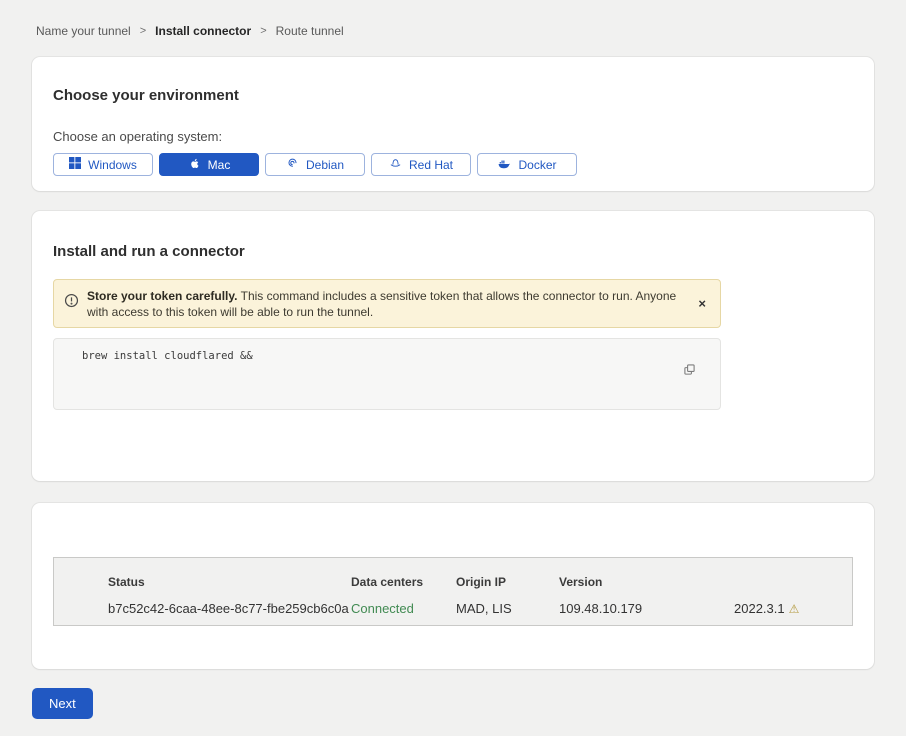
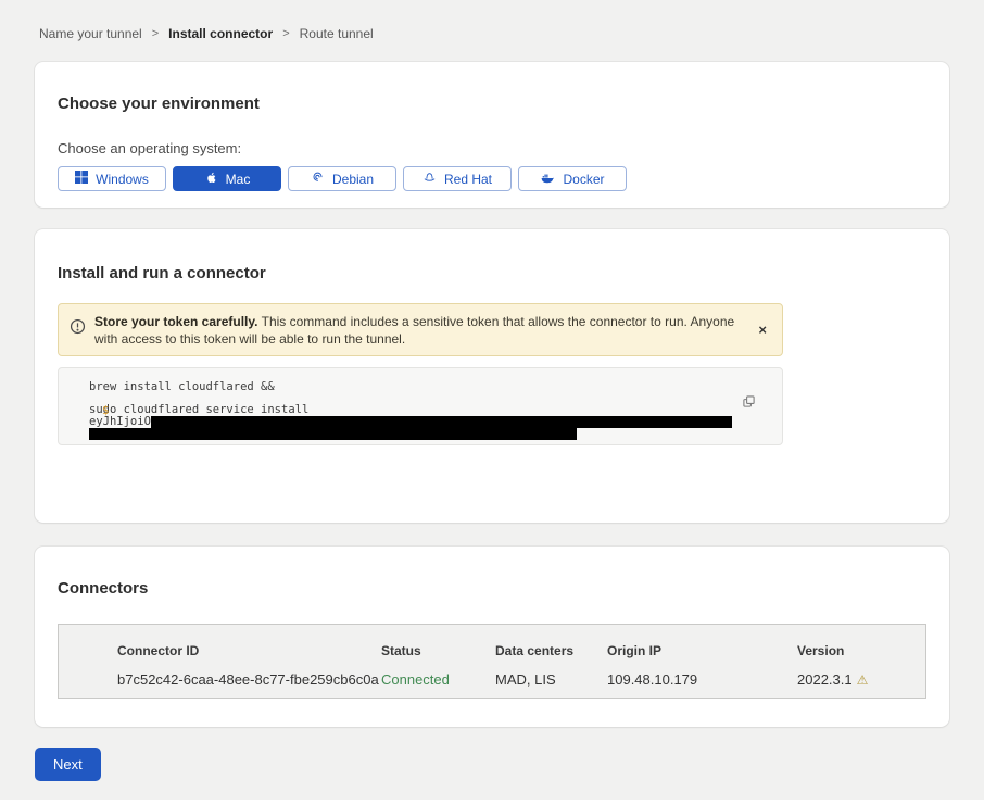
  Name your tunnel
  >
  Install connector
  >
  Route tunnel
  Choose your environment
  Choose an operating system:
  Windows
  Mac
  Debian
  Red Hat
  Docker
  Install and run a connector
  Store your token carefully. This command includes a sensitive token that allows the connector to run. Anyone with access to this token will be able to run the tunnel.
  ×
  brew install cloudflared &&
+ $
+ sudo cloudflared service install
+ eyJhIjoiO
+ Connectors
+ Connector ID
  Status
  Data centers
  Origin IP
  Version
  b7c52c42-6caa-48ee-8c77-fbe259cb6c0a
  Connected
  MAD, LIS
  109.48.10.179
  2022.3.1
  ⚠
  Next
